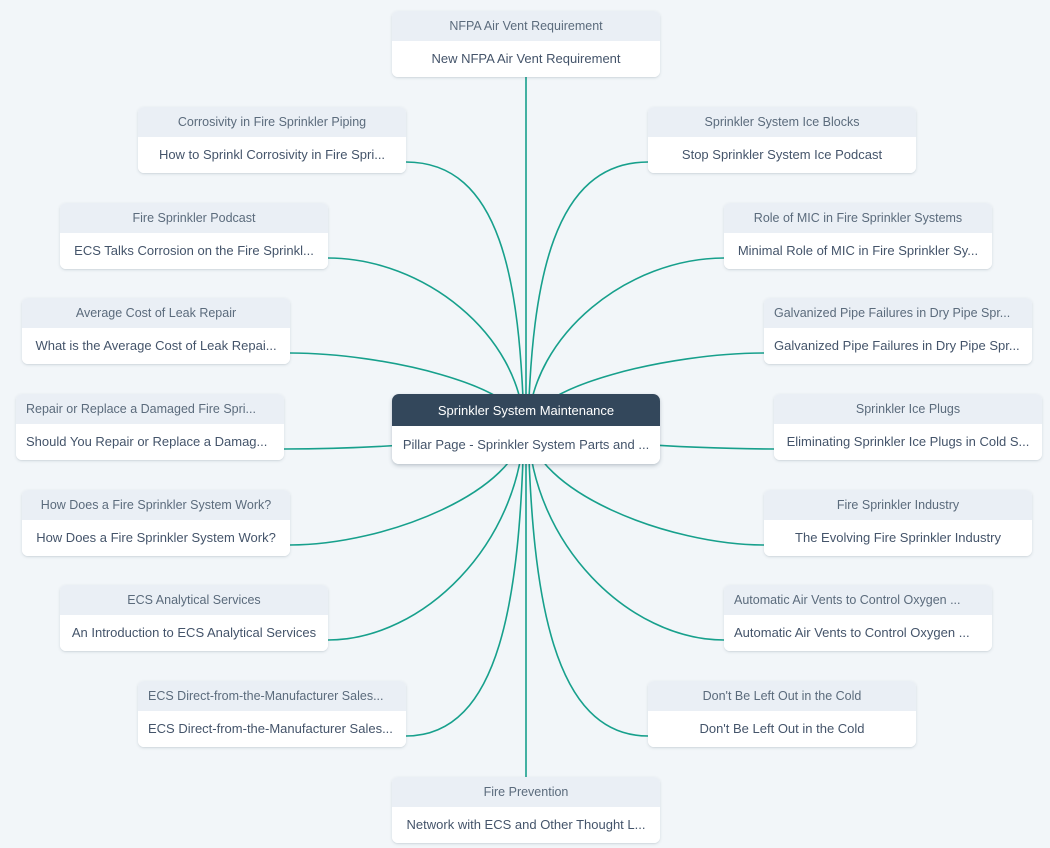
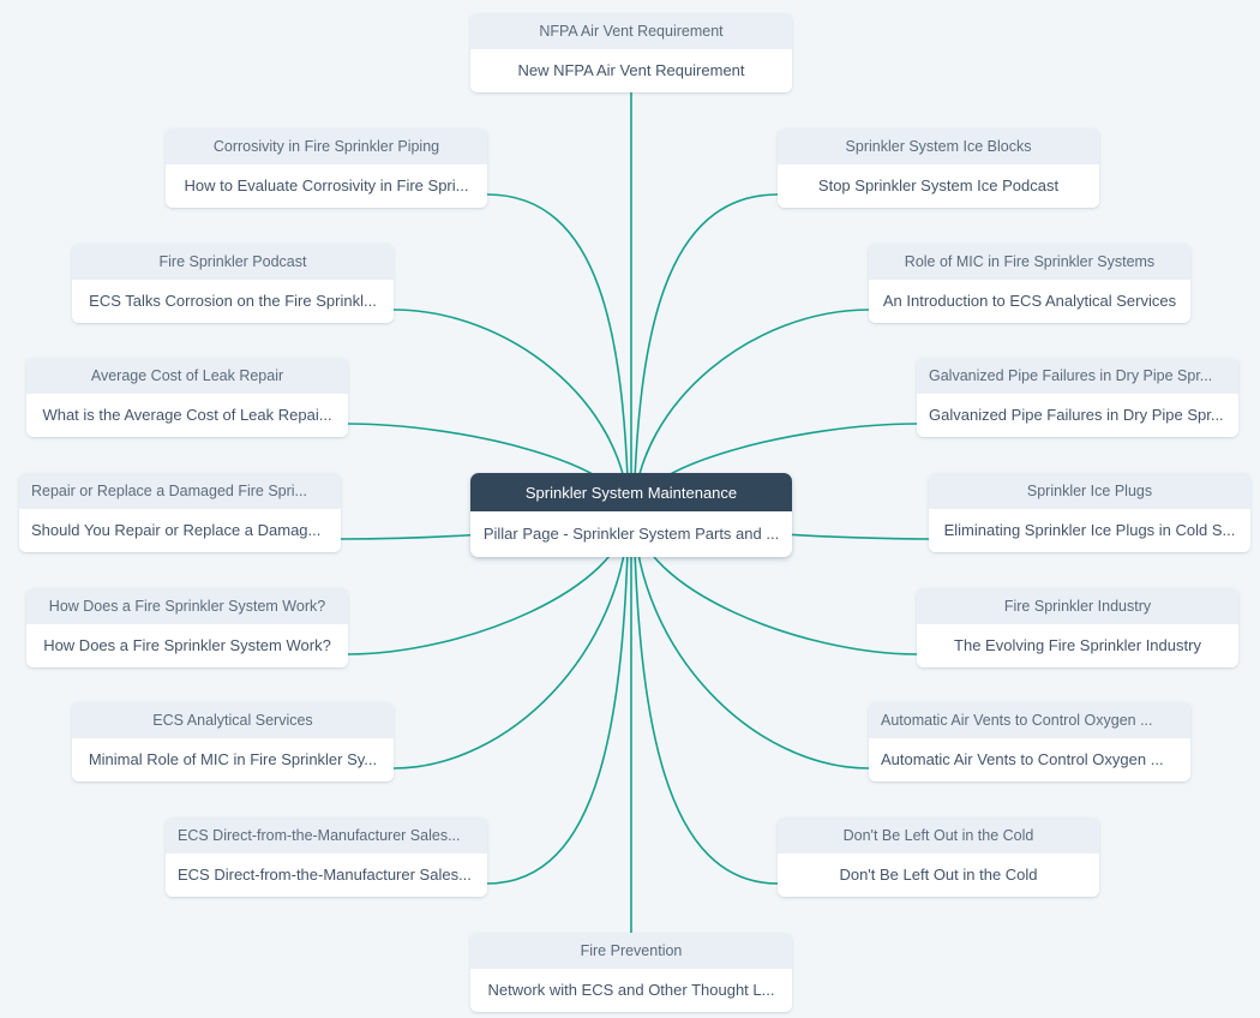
  Sprinkler System Maintenance
  Pillar Page - Sprinkler System Parts and ...
  NFPA Air Vent Requirement
  New NFPA Air Vent Requirement
  Corrosivity in Fire Sprinkler Piping
- How to Sprinkl Corrosivity in Fire Spri...
+ How to Evaluate Corrosivity in Fire Spri...
  Sprinkler System Ice Blocks
  Stop Sprinkler System Ice Podcast
  Fire Sprinkler Podcast
  ECS Talks Corrosion on the Fire Sprinkl...
  Role of MIC in Fire Sprinkler Systems
- Minimal Role of MIC in Fire Sprinkler Sy...
+ An Introduction to ECS Analytical Services
  Average Cost of Leak Repair
  What is the Average Cost of Leak Repai...
  Galvanized Pipe Failures in Dry Pipe Spr...
  Galvanized Pipe Failures in Dry Pipe Spr...
  Repair or Replace a Damaged Fire Spri...
  Should You Repair or Replace a Damag...
  Sprinkler Ice Plugs
  Eliminating Sprinkler Ice Plugs in Cold S...
  How Does a Fire Sprinkler System Work?
  How Does a Fire Sprinkler System Work?
  Fire Sprinkler Industry
  The Evolving Fire Sprinkler Industry
  ECS Analytical Services
- An Introduction to ECS Analytical Services
+ Minimal Role of MIC in Fire Sprinkler Sy...
  Automatic Air Vents to Control Oxygen ...
  Automatic Air Vents to Control Oxygen ...
  ECS Direct-from-the-Manufacturer Sales...
  ECS Direct-from-the-Manufacturer Sales...
  Don't Be Left Out in the Cold
  Don't Be Left Out in the Cold
  Fire Prevention
  Network with ECS and Other Thought L...
